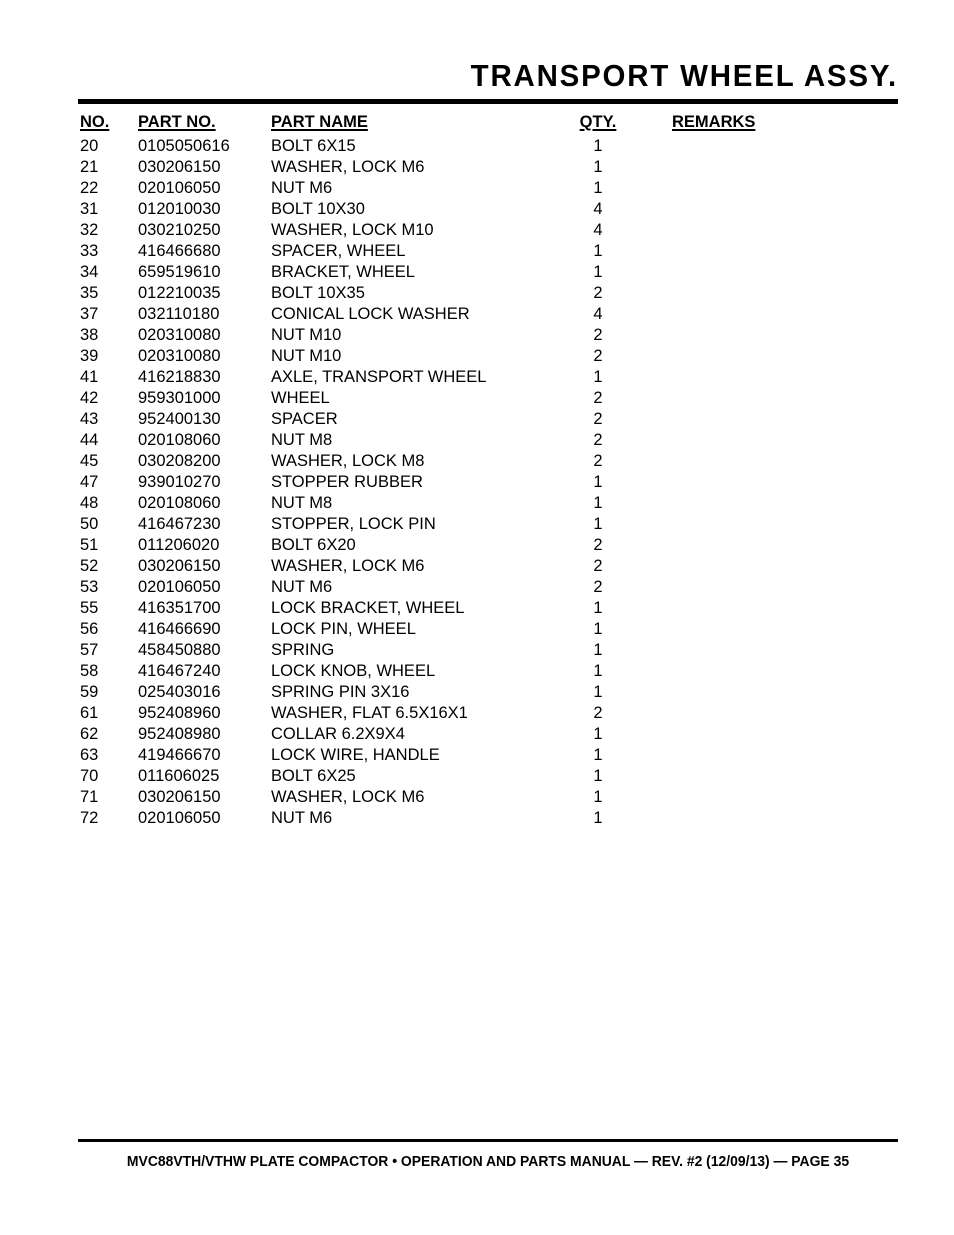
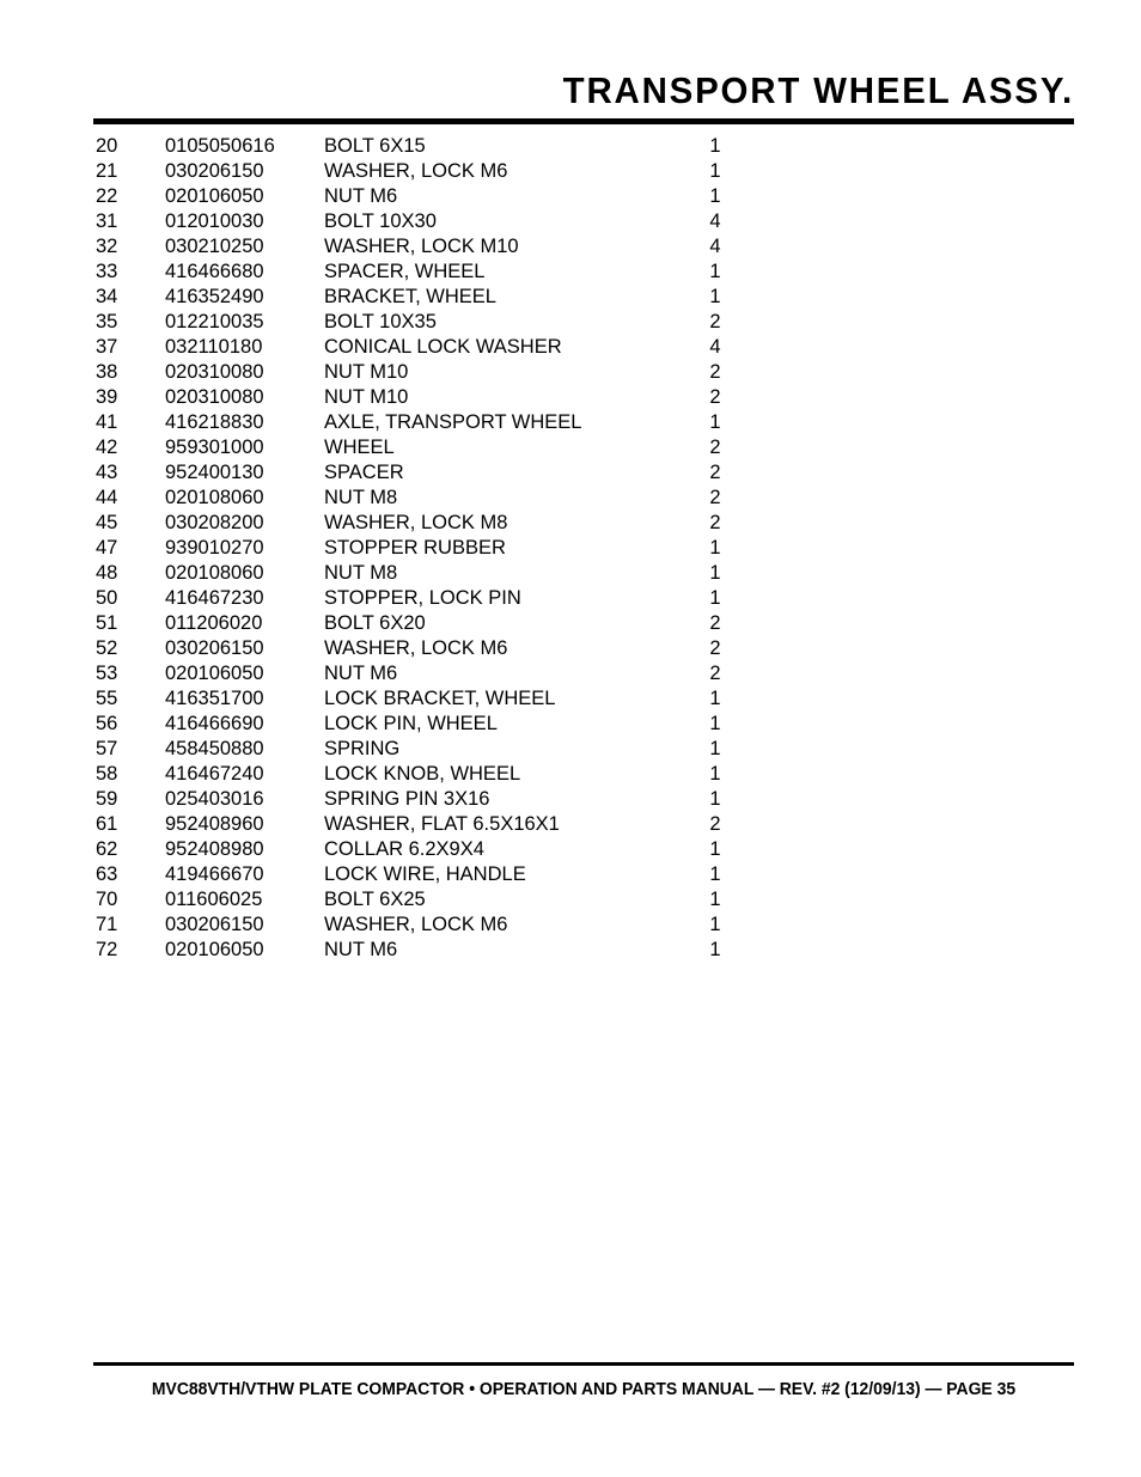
  TRANSPORT WHEEL ASSY.
- NO.
- PART NO.
- PART NAME
- QTY.
- REMARKS
  20
  0105050616
  BOLT 6X15
  1
  21
  030206150
  WASHER, LOCK M6
  1
  22
  020106050
  NUT M6
  1
  31
  012010030
  BOLT 10X30
  4
  32
  030210250
  WASHER, LOCK M10
  4
  33
  416466680
  SPACER, WHEEL
  1
  34
- 659519610
+ 416352490
  BRACKET, WHEEL
  1
  35
  012210035
  BOLT 10X35
  2
  37
  032110180
  CONICAL LOCK WASHER
  4
  38
  020310080
  NUT M10
  2
  39
  020310080
  NUT M10
  2
  41
  416218830
  AXLE, TRANSPORT WHEEL
  1
  42
  959301000
  WHEEL
  2
  43
  952400130
  SPACER
  2
  44
  020108060
  NUT M8
  2
  45
  030208200
  WASHER, LOCK M8
  2
  47
  939010270
  STOPPER RUBBER
  1
  48
  020108060
  NUT M8
  1
  50
  416467230
  STOPPER, LOCK PIN
  1
  51
  011206020
  BOLT 6X20
  2
  52
  030206150
  WASHER, LOCK M6
  2
  53
  020106050
  NUT M6
  2
  55
  416351700
  LOCK BRACKET, WHEEL
  1
  56
  416466690
  LOCK PIN, WHEEL
  1
  57
  458450880
  SPRING
  1
  58
  416467240
  LOCK KNOB, WHEEL
  1
  59
  025403016
  SPRING PIN 3X16
  1
  61
  952408960
  WASHER, FLAT 6.5X16X1
  2
  62
  952408980
  COLLAR 6.2X9X4
  1
  63
  419466670
  LOCK WIRE, HANDLE
  1
  70
  011606025
  BOLT 6X25
  1
  71
  030206150
  WASHER, LOCK M6
  1
  72
  020106050
  NUT M6
  1
  MVC88VTH/VTHW PLATE COMPACTOR • OPERATION AND PARTS MANUAL — REV. #2 (12/09/13) — PAGE 35
